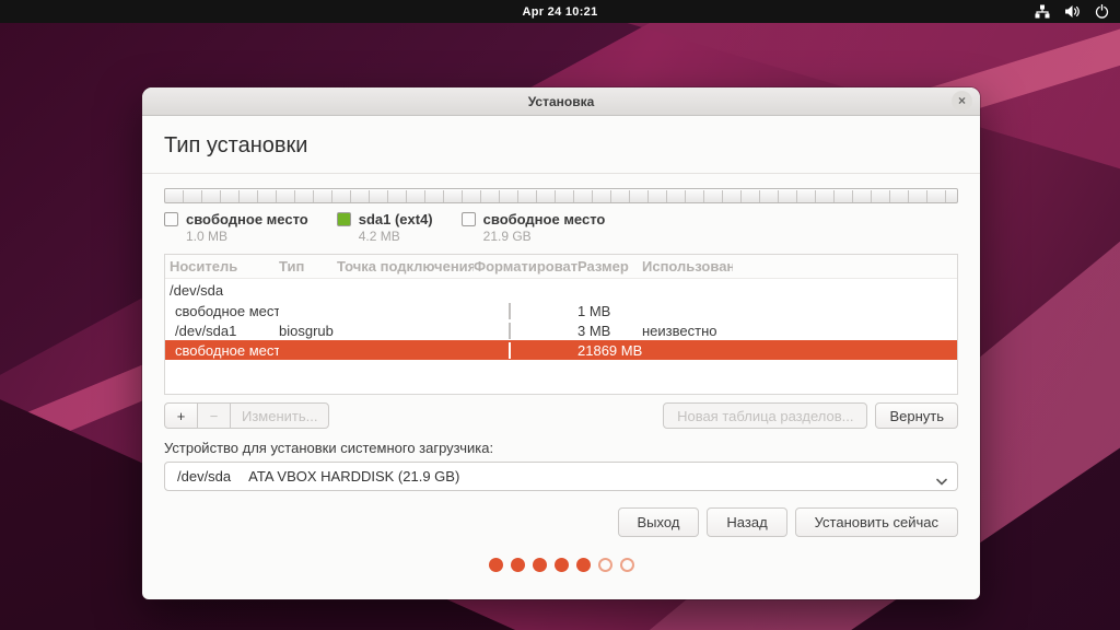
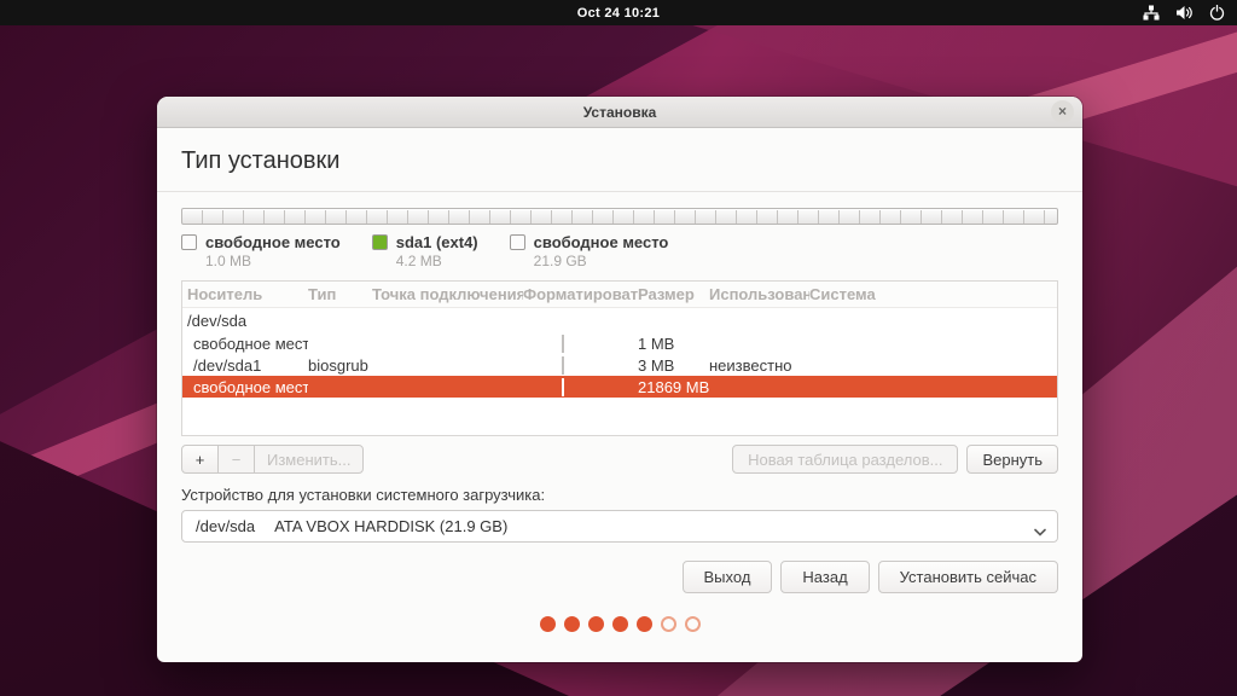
- Apr 24 10:21
+ Oct 24 10:21
  Установка
  ×
  Тип установки
  свободное место
  1.0 MB
  sda1 (ext4)
  4.2 MB
  свободное место
  21.9 GB
  Носитель
  Тип
  Точка подключения
  Форматироват
  Размер
  Использован
+ Система
  /dev/sda
  свободное мест
  1 MB
  /dev/sda1
  biosgrub
  3 MB
  неизвестно
  свободное мест
  21869 MB
  +
  −
  Изменить...
  Новая таблица разделов...
  Вернуть
  Устройство для установки системного загрузчика:
  /dev/sda
  ATA VBOX HARDDISK (21.9 GB)
  Выход
  Назад
  Установить сейчас
